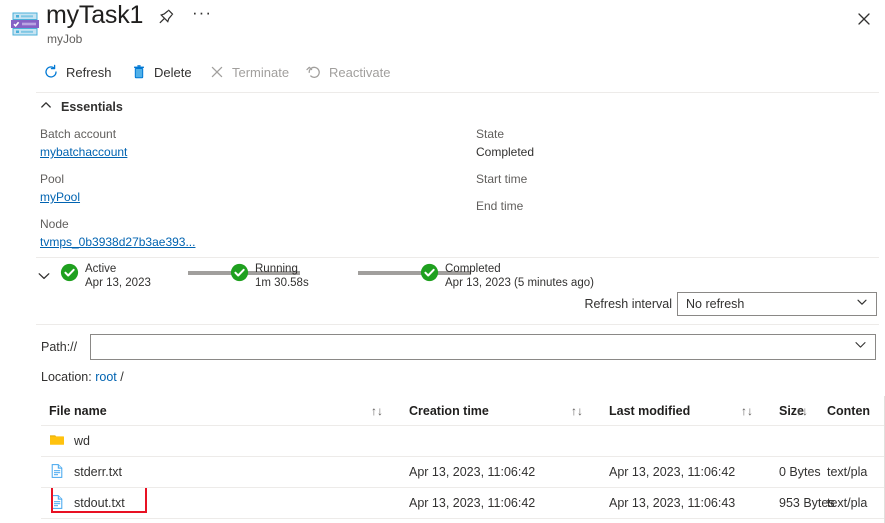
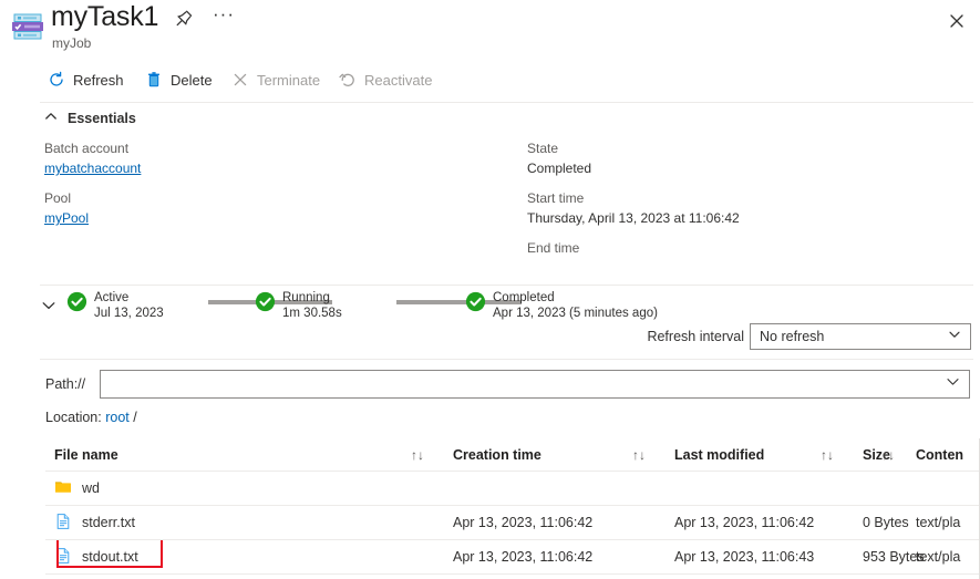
  myTask1
  myJob
  ···
  Refresh
  Delete
  Terminate
  Reactivate
  Essentials
  Batch account
  mybatchaccount
  Pool
  myPool
- Node
- tvmps_0b3938d27b3ae393...
  State
  Completed
  Start time
+ Thursday, April 13, 2023 at 11:06:42
  End time
  Active
- Apr 13, 2023
+ Jul 13, 2023
  Running
  1m 30.58s
  Completed
  Apr 13, 2023 (5 minutes ago)
  Refresh interval
  No refresh
  Path://
  Location: root /
  File name
  ↑↓
  Creation time
  ↑↓
  Last modified
  ↑↓
  Size
  ↑↓
  Conten
  wd
  stderr.txt
  Apr 13, 2023, 11:06:42
  Apr 13, 2023, 11:06:42
  0 Bytes
  text/pla
  stdout.txt
  Apr 13, 2023, 11:06:42
  Apr 13, 2023, 11:06:43
  953 Bytes
  text/pla
